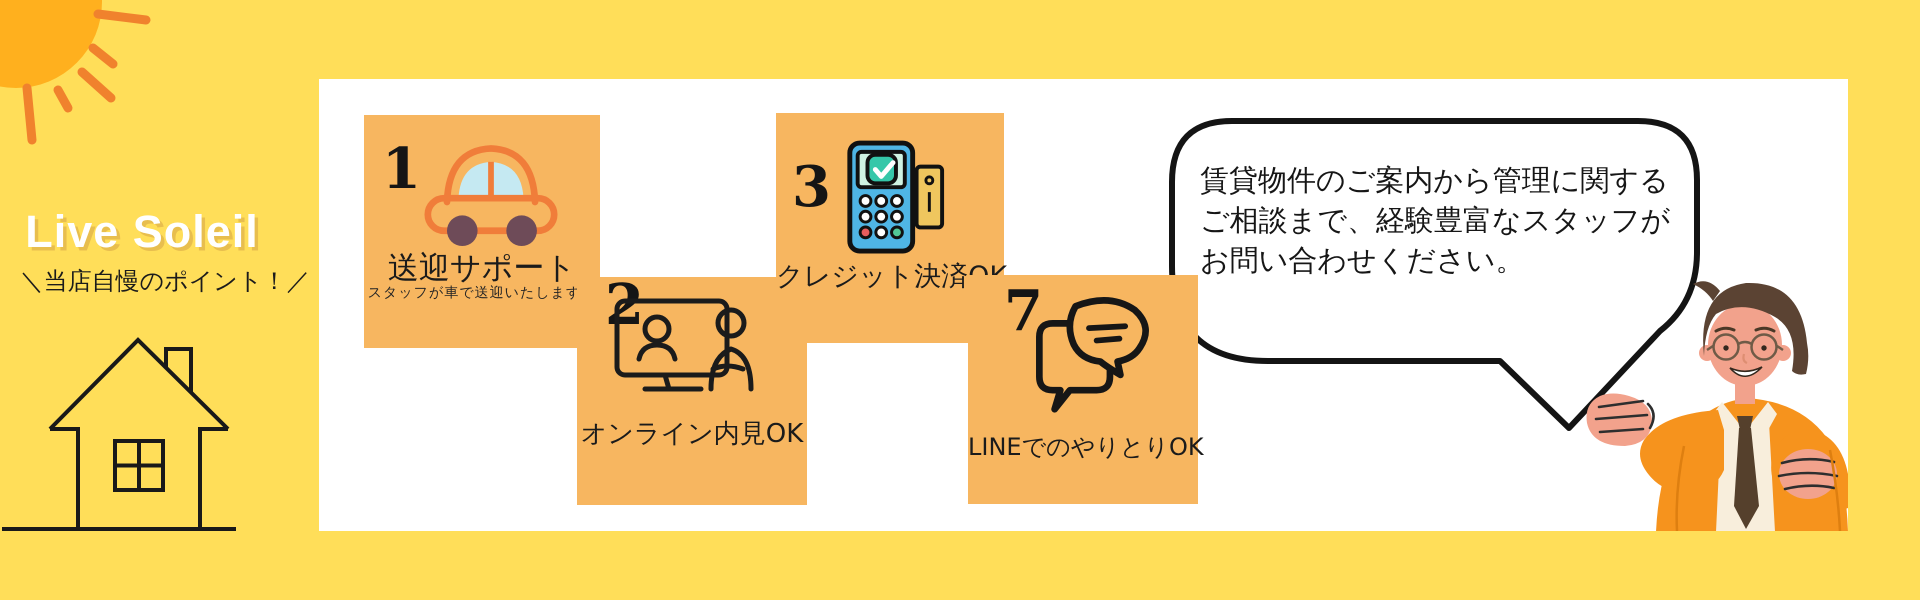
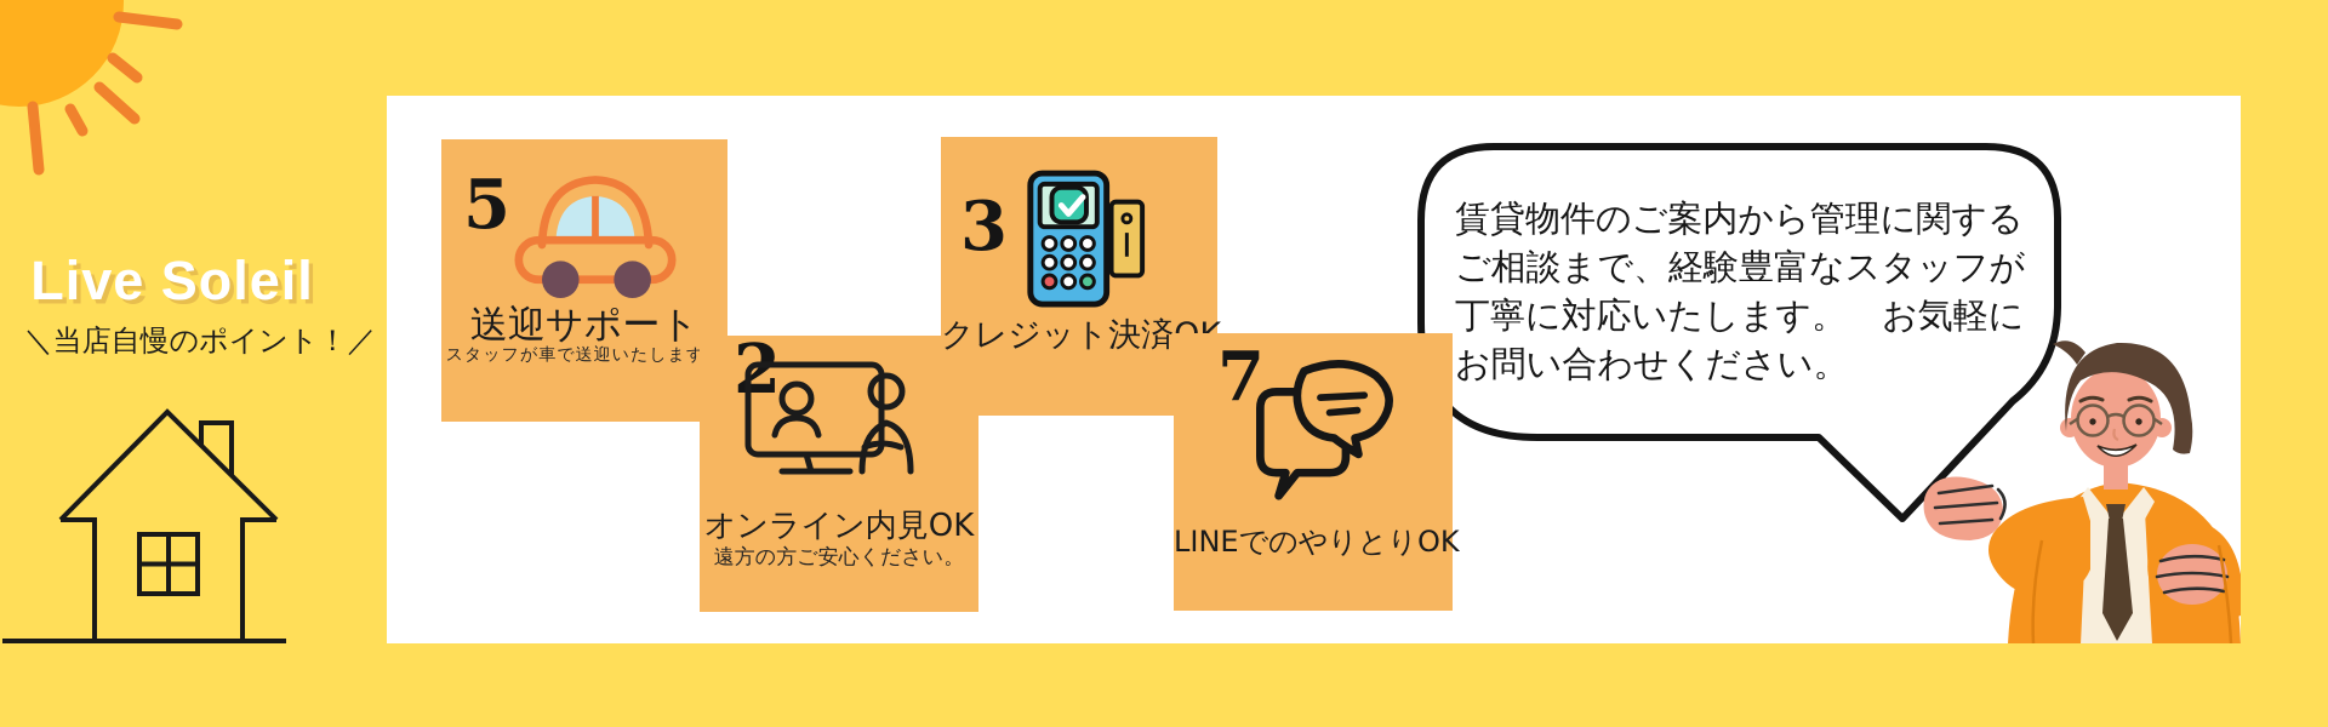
  Live Soleil
  ＼当店自慢のポイント！／
  賃貸物件のご案内から管理に関する
  ご相談まで、経験豊富なスタッフが
+ 丁寧に対応いたします。 お気軽に
  お問い合わせください。
- 1
+ 5
  送迎サポート
  スタッフが車で送迎いたします
  2
  オンライン内見OK
+ 遠方の方ご安心ください。
  3
  クレジット決済
  7
  LINEでのやりとりOK
